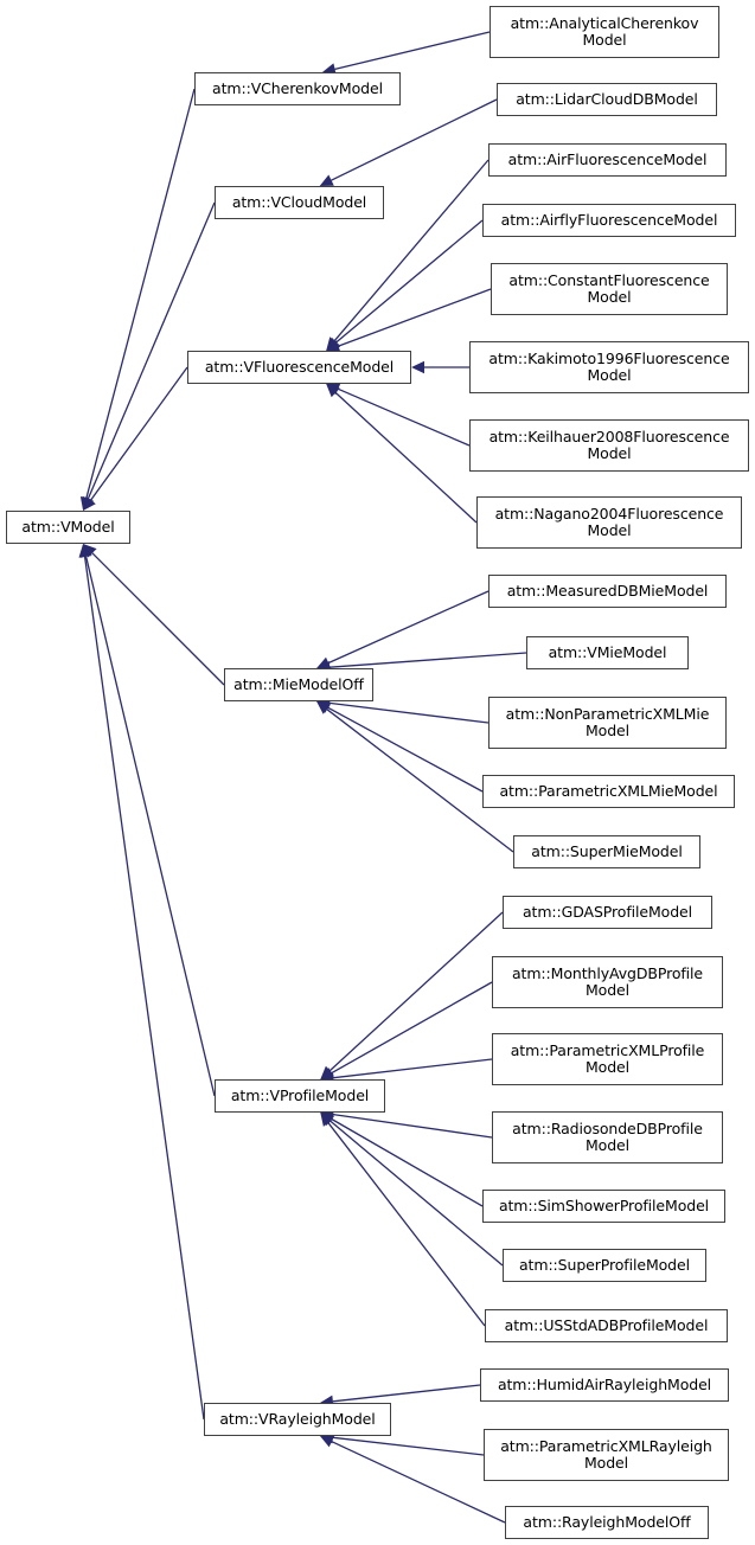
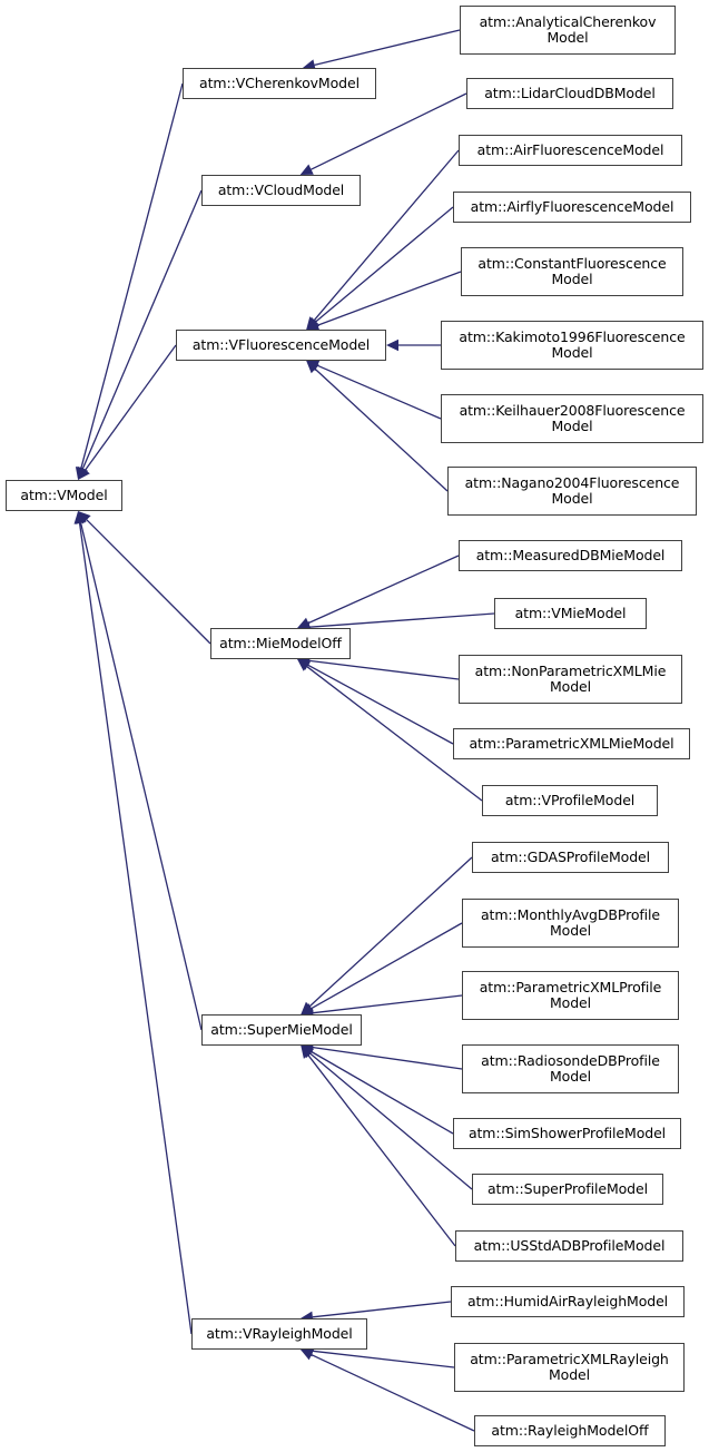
  atm::VModel
  atm::VCherenkovModel
  atm::VCloudModel
  atm::VFluorescenceModel
  atm::MieModelOff
- atm::VProfileModel
+ atm::SuperMieModel
  atm::VRayleighModel
  atm::AnalyticalCherenkov
  Model
  atm::LidarCloudDBModel
  atm::AirFluorescenceModel
  atm::AirflyFluorescenceModel
  atm::ConstantFluorescence
  Model
  atm::Kakimoto1996Fluorescence
  Model
  atm::Keilhauer2008Fluorescence
  Model
  atm::Nagano2004Fluorescence
  Model
  atm::MeasuredDBMieModel
  atm::VMieModel
  atm::NonParametricXMLMie
  Model
  atm::ParametricXMLMieModel
- atm::SuperMieModel
+ atm::VProfileModel
  atm::GDASProfileModel
  atm::MonthlyAvgDBProfile
  Model
  atm::ParametricXMLProfile
  Model
  atm::RadiosondeDBProfile
  Model
  atm::SimShowerProfileModel
  atm::SuperProfileModel
  atm::USStdADBProfileModel
  atm::HumidAirRayleighModel
  atm::ParametricXMLRayleigh
  Model
  atm::RayleighModelOff
